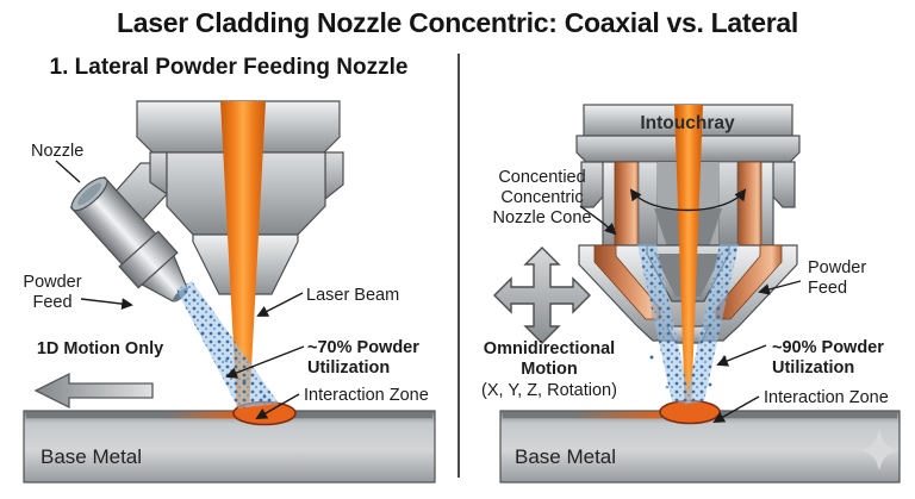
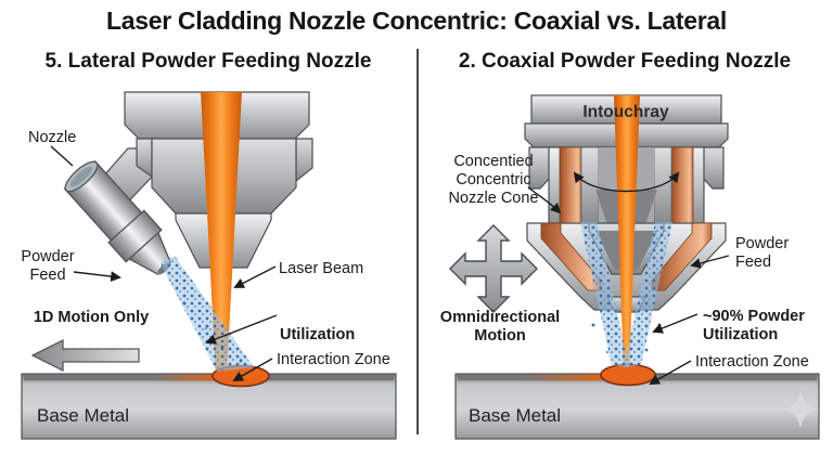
  Laser Cladding Nozzle Concentric: Coaxial vs. Lateral
- 1. Lateral Powder Feeding Nozzle
+ 5. Lateral Powder Feeding Nozzle
+ 2. Coaxial Powder Feeding Nozzle
  Nozzle
  Powder
  Feed
  Laser Beam
- ~70% Powder
  Utilization
  Interaction Zone
  1D Motion Only
  Base Metal
  Intouchray
  Concentied
  Concentric
  Nozzle Cone
  Powder
  Feed
  ~90% Powder
  Utilization
  Interaction Zone
  Omnidirectional
  Motion
- (X, Y, Z, Rotation)
  Base Metal
